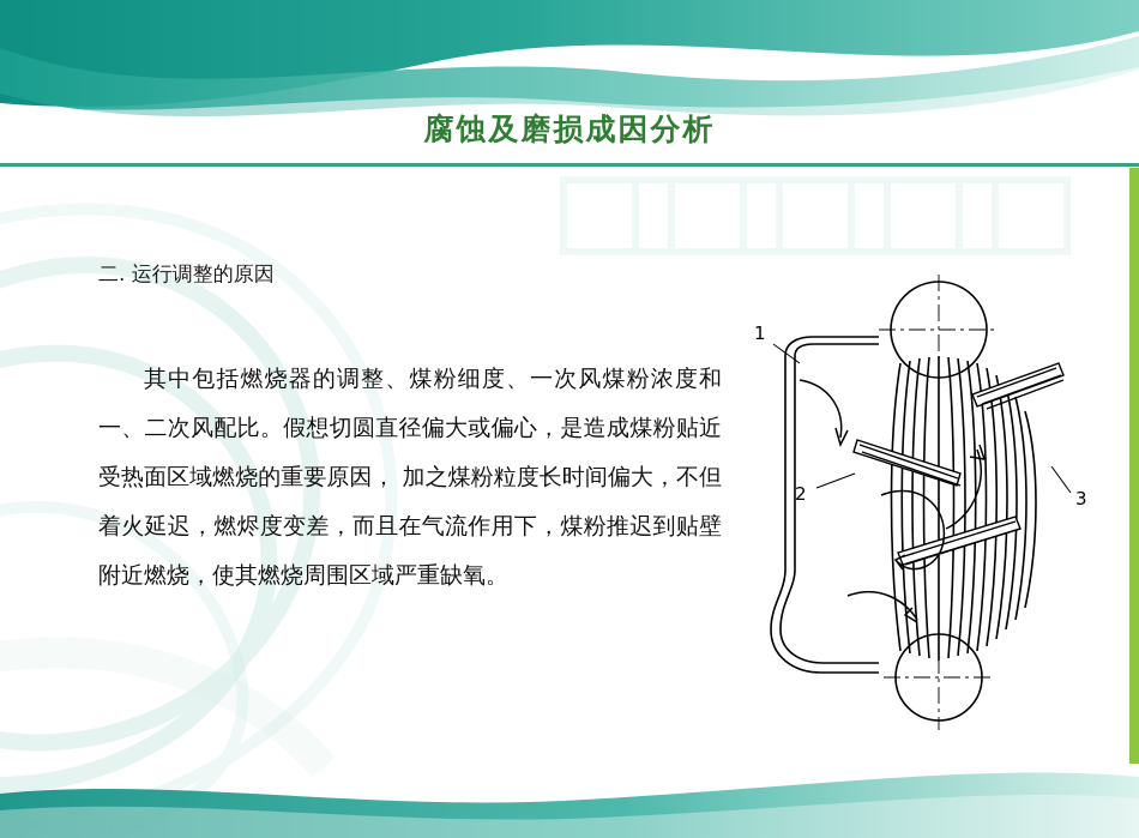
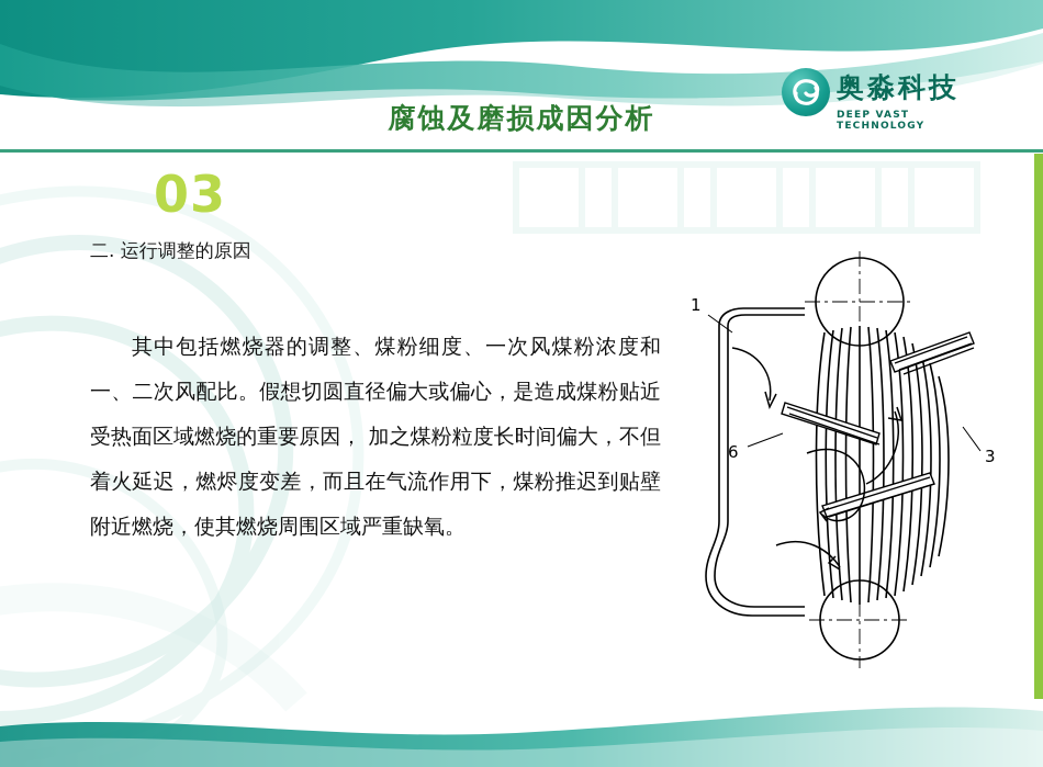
  腐蚀及磨损成因分析
+ 奥淼科技
+ DEEP VAST TECHNOLOGY
+ 03
  二. 运行调整的原因
  其中包括燃烧器的调整、煤粉细度、一次风煤粉浓度和一、二次风配比。假想切圆直径偏大或偏心，是造成煤粉贴近受热面区域燃烧的重要原因， 加之煤粉粒度长时间偏大，不但着火延迟，燃烬度变差，而且在气流作用下，煤粉推迟到贴壁附近燃烧，使其燃烧周围区域严重缺氧。
  1
- 2
+ 6
  3
